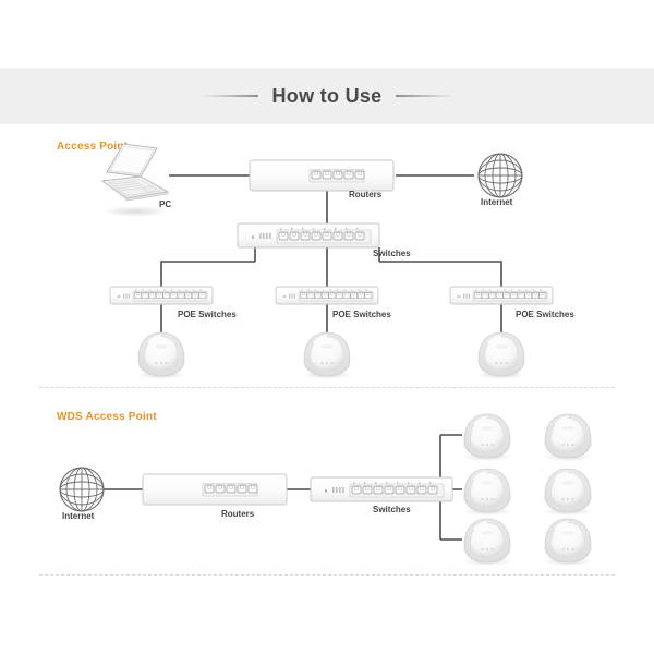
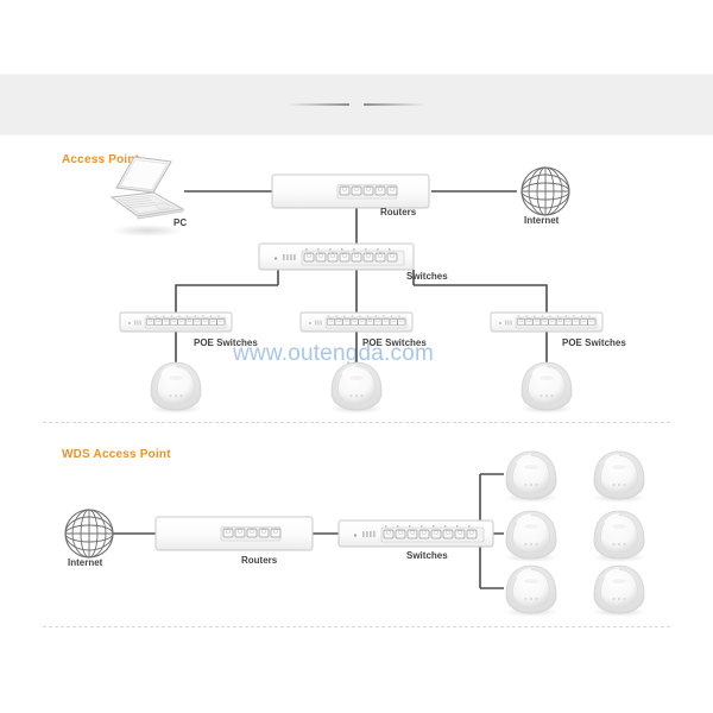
- How to Use
  Access Poin
  WDS Access Point
+ www.outengda.com
  PC
  Routers
  Internet
  Switches
  POE Switches
  POE Switches
  POE Switches
  Internet
  Routers
  Switches
